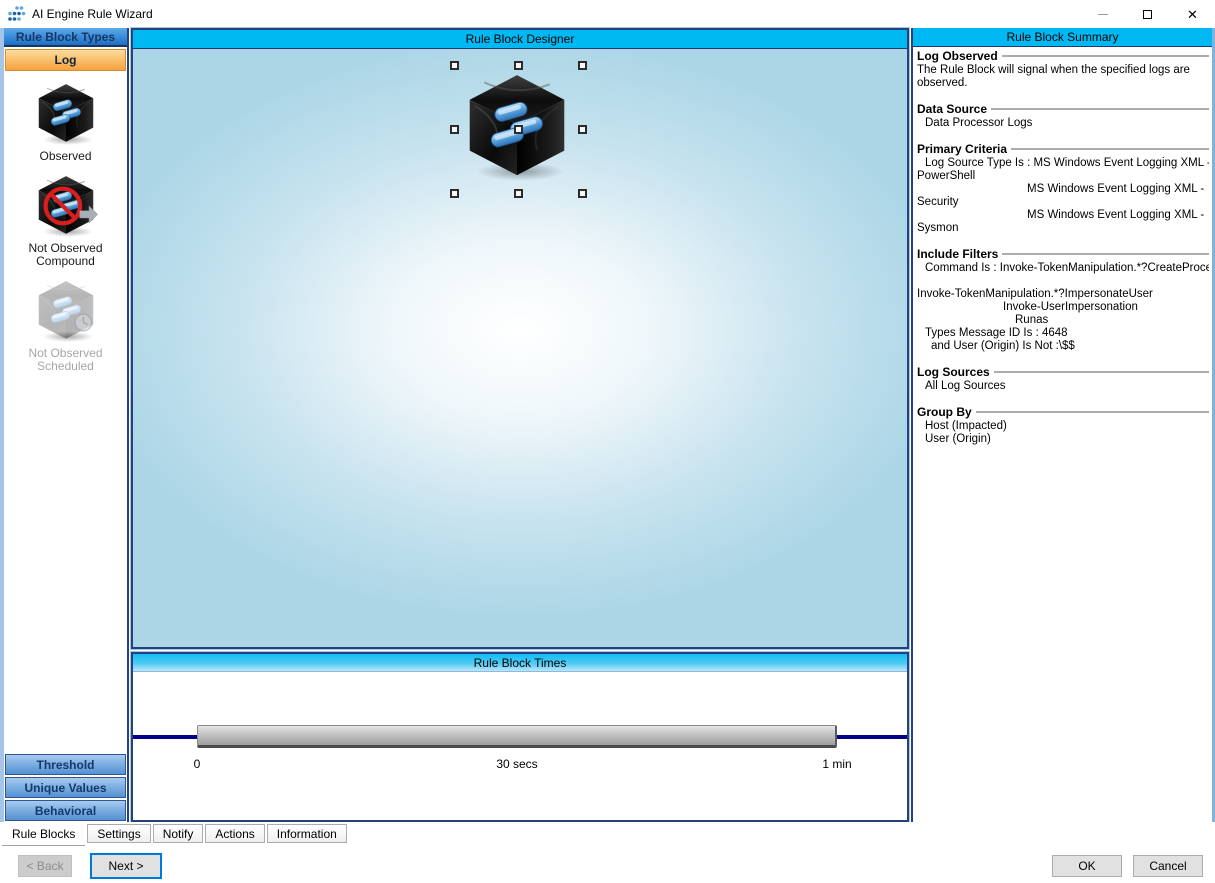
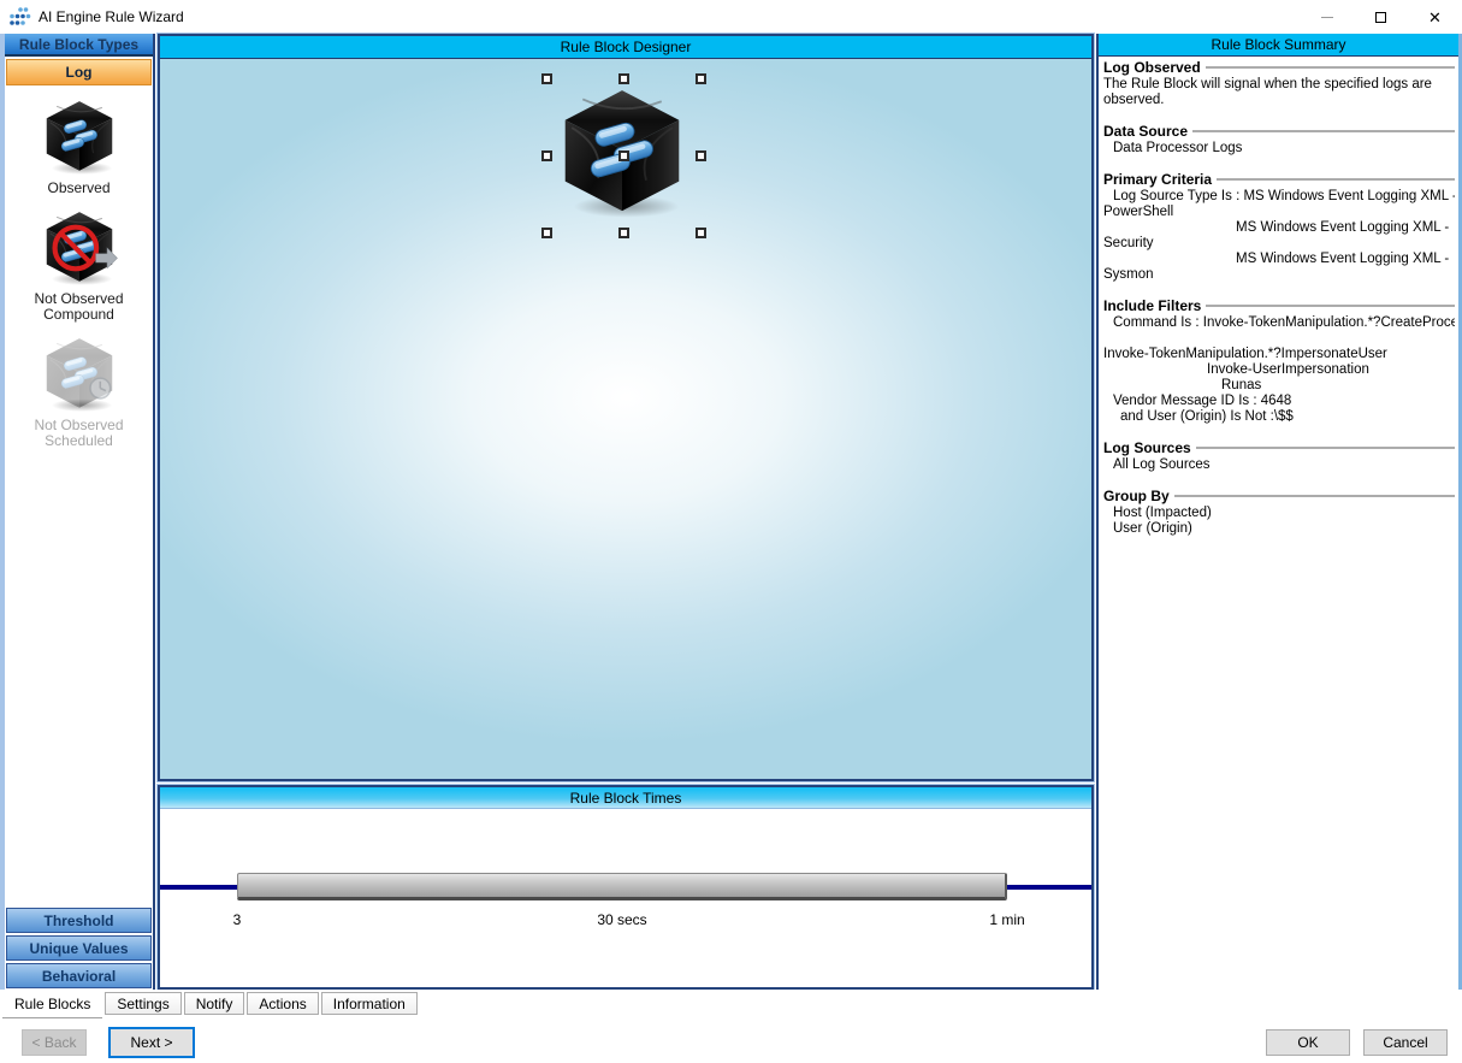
  AI Engine Rule Wizard
  ✕
  Rule Block Types
  Log
  Observed
  Not Observed Compound
  Not Observed Scheduled
  Threshold
  Unique Values
  Behavioral
  Rule Block Designer
  Rule Block Times
- 0
+ 3
  30 secs
  1 min
  Rule Block Summary
  Log Observed
  The Rule Block will signal when the specified logs are
  observed.
  Data Source
  Data Processor Logs
  Primary Criteria
  Log Source Type Is : MS Windows Event Logging XML -
  PowerShell
  MS Windows Event Logging XML -
  Security
  MS Windows Event Logging XML -
  Sysmon
  Include Filters
  Command Is : Invoke-TokenManipulation.*?CreateProce
  Invoke-TokenManipulation.*?ImpersonateUser
  Invoke-UserImpersonation
  Runas
- Types Message ID Is : 4648
+ Vendor Message ID Is : 4648
  and User (Origin) Is Not :\$$
  Log Sources
  All Log Sources
  Group By
  Host (Impacted)
  User (Origin)
  Rule Blocks
  Settings
  Notify
  Actions
  Information
  < Back
  Next >
  OK
  Cancel
